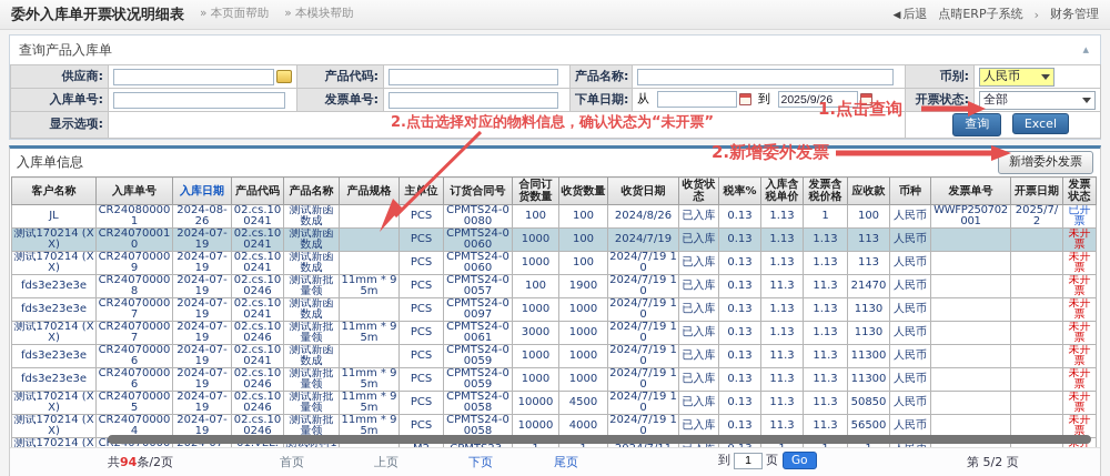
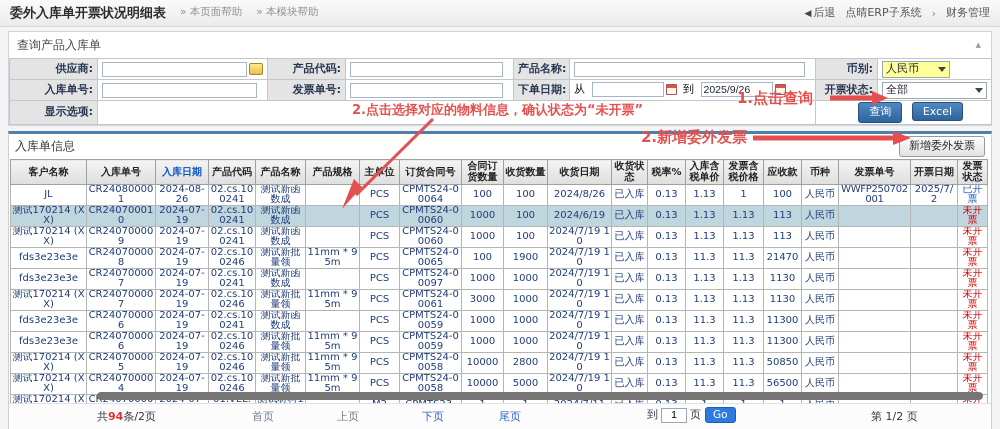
  委外入库单开票状况明细表
  » 本页面帮助
  » 本模块帮助
  ◀ 后退
  点晴ERP子系统
  ›
  财务管理
  查询产品入库单
  ▴
  供应商:		产品代码:		产品名称:		币别:	人民币
  入库单号:		发票单号:		下单日期:	从 到 2025/9/26	开票状态:	全部
  显示选项:		查询 Excel
  入库单信息
  新增委外发票
  客户名称	入库单号	入库日期	产品代码	产品名称	产品规格	主位	订货合同号	合同订货数量	收货数量	收货日期	收货状态	税率%	入库含税单价	发票含税价格	应收款	币种	发票单号	开票日期	发票状态
- JL	CR240800001	2024-08-26	02.cs.100241	测试新函数成		PCS	CPMTS24-00080	100	100	2024/8/26	已入库	0.13	1.13	1	100	人民币	WWFP250702001	2025/7/2	已开票
+ JL	CR240800001	2024-08-26	02.cs.100241	测试新函数成		PCS	CPMTS24-00064	100	100	2024/8/26	已入库	0.13	1.13	1	100	人民币	WWFP250702001	2025/7/2	已开票
- 测试170214 (XX)	CR240700010	2024-07-19	02.cs.100241	测试新函数成		PCS	CPMTS24-00060	1000	100	2024/7/19	已入库	0.13	1.13	1.13	113	人民币			未开票
+ 测试170214 (XX)	CR240700010	2024-07-19	02.cs.100241	测试新函数成		PCS	CPMTS24-00060	1000	100	2024/6/19	已入库	0.13	1.13	1.13	113	人民币			未开票
  测试170214 (XX)	CR240700009	2024-07-19	02.cs.100241	测试新函数成		PCS	CPMTS24-00060	1000	100	2024/7/19 10	已入库	0.13	1.13	1.13	113	人民币			未开票
- fds3e23e3e	CR240700008	2024-07-19	02.cs.100246	测试新批量领	11mm * 95m	PCS	CPMTS24-00057	100	1900	2024/7/19 10	已入库	0.13	11.3	11.3	21470	人民币			未开票
+ fds3e23e3e	CR240700008	2024-07-19	02.cs.100246	测试新批量领	11mm * 95m	PCS	CPMTS24-00065	100	1900	2024/7/19 10	已入库	0.13	11.3	11.3	21470	人民币			未开票
  fds3e23e3e	CR240700007	2024-07-19	02.cs.100241	测试新函数成		PCS	CPMTS24-00097	1000	1000	2024/7/19 10	已入库	0.13	1.13	1.13	1130	人民币			未开票
  测试170214 (XX)	CR240700007	2024-07-19	02.cs.100246	测试新批量领	11mm * 95m	PCS	CPMTS24-00061	3000	1000	2024/7/19 10	已入库	0.13	1.13	1.13	1130	人民币			未开票
  fds3e23e3e	CR240700006	2024-07-19	02.cs.100241	测试新函数成		PCS	CPMTS24-00059	1000	1000	2024/7/19 10	已入库	0.13	11.3	11.3	11300	人民币			未开票
  fds3e23e3e	CR240700006	2024-07-19	02.cs.100246	测试新批量领	11mm * 95m	PCS	CPMTS24-00059	1000	1000	2024/7/19 10	已入库	0.13	11.3	11.3	11300	人民币			未开票
- 测试170214 (XX)	CR240700005	2024-07-19	02.cs.100246	测试新批量领	11mm * 95m	PCS	CPMTS24-00058	10000	4500	2024/7/19 10	已入库	0.13	11.3	11.3	50850	人民币			未开票
+ 测试170214 (XX)	CR240700005	2024-07-19	02.cs.100246	测试新批量领	11mm * 95m	PCS	CPMTS24-00058	10000	2800	2024/7/19 10	已入库	0.13	11.3	11.3	50850	人民币			未开票
- 测试170214 (XX)	CR240700004	2024-07-19	02.cs.100246	测试新批量领	11mm * 95m	PCS	CPMTS24-00058	10000	4000	2024/7/19 10	已入库	0.13	11.3	11.3	56500	人民币			未开票
+ 测试170214 (XX)	CR240700004	2024-07-19	02.cs.100246	测试新批量领	11mm * 95m	PCS	CPMTS24-00058	10000	5000	2024/7/19 10	已入库	0.13	11.3	11.3	56500	人民币			未开票
  共94条/2页
  首页
  上页
  下页
  尾页
  到 1 页 Go
- 第 5/2 页
+ 第 1/2 页
  1.点击查询
  2.点击选择对应的物料信息，确认状态为“未开票”
  2.新增委外发票
